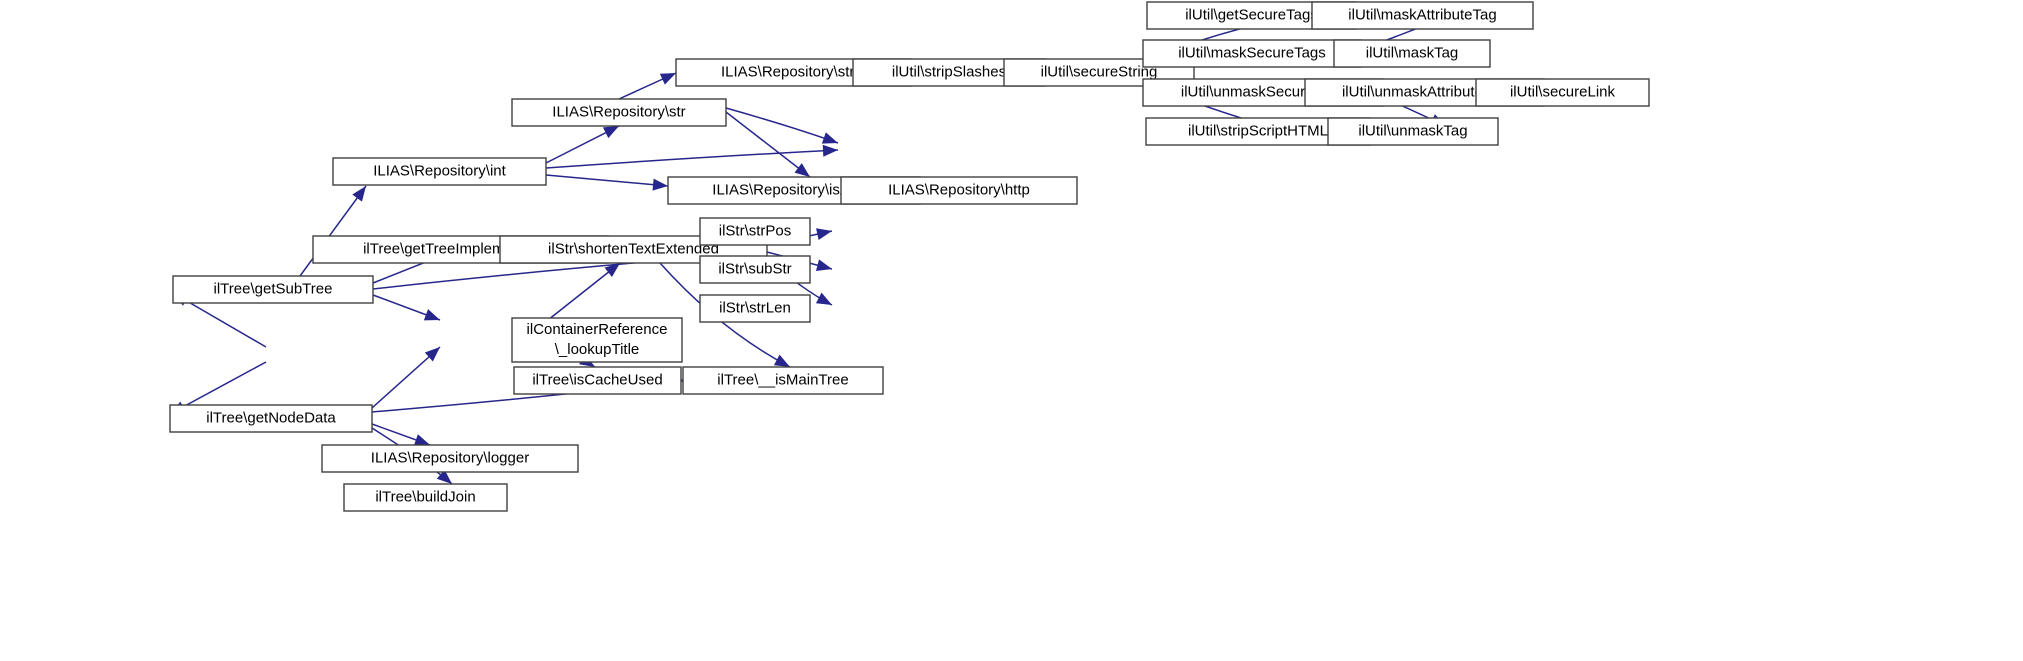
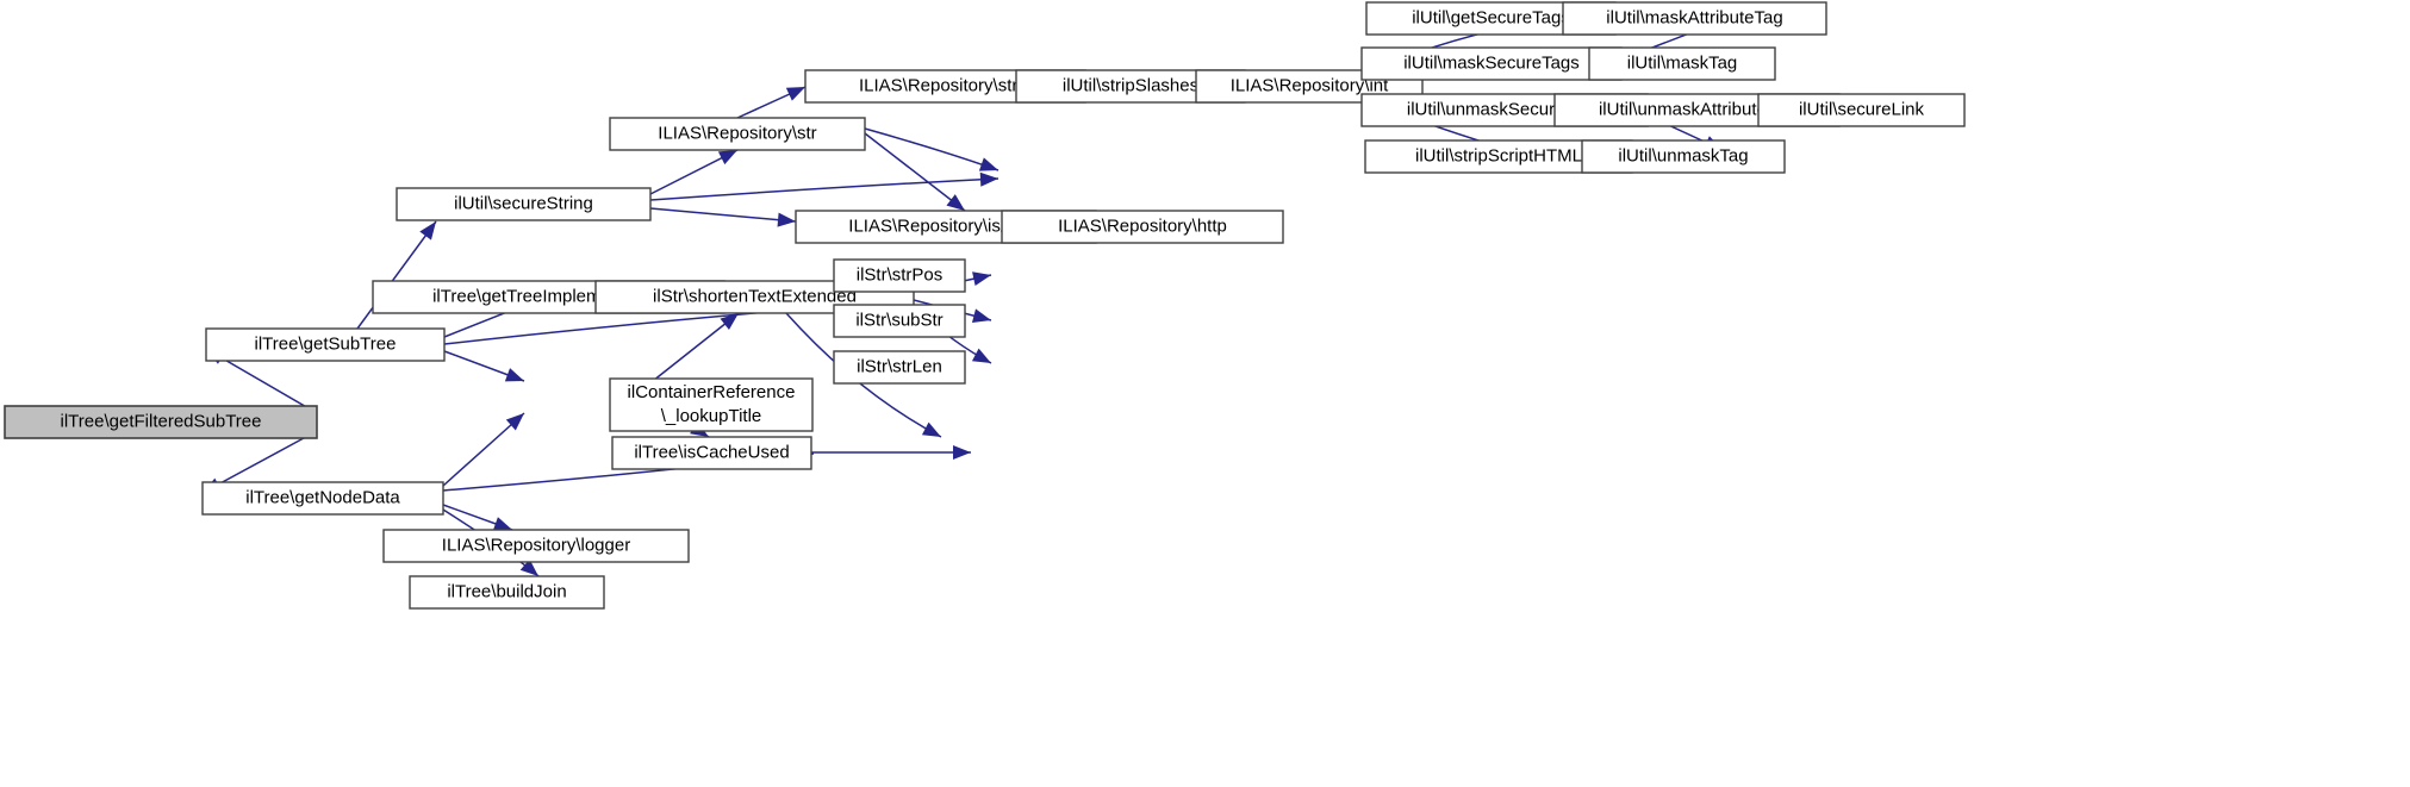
+ ilTree\getFilteredSubTree
  ilTree\getSubTree
  ilTree\getNodeData
- ILIAS\Repository\int
+ ilUtil\secureString
  ilTree\getTreeImplem
  ILIAS\Repository\logger
  ilTree\buildJoin
  ILIAS\Repository\str
  ilStr\shortenTextExtended
  ilContainerReference \_lookupTitle
  ilTree\isCacheUsed
  ILIAS\Repository\str
  ILIAS\Repository\is
  ilStr\strPos
  ilStr\subStr
  ilStr\strLen
- ilTree\__isMainTree
  ILIAS\Repository\http
  ilUtil\stripSlashes
- ilUtil\secureString
+ ILIAS\Repository\int
  ilUtil\getSecureTag
  ilUtil\maskSecureTags
  ilUtil\unmaskSecur
  ilUtil\stripScriptHTML
  ilUtil\maskAttributeTag
  ilUtil\maskTag
  ilUtil\unmaskAttribut
  ilUtil\unmaskTag
  ilUtil\secureLink
